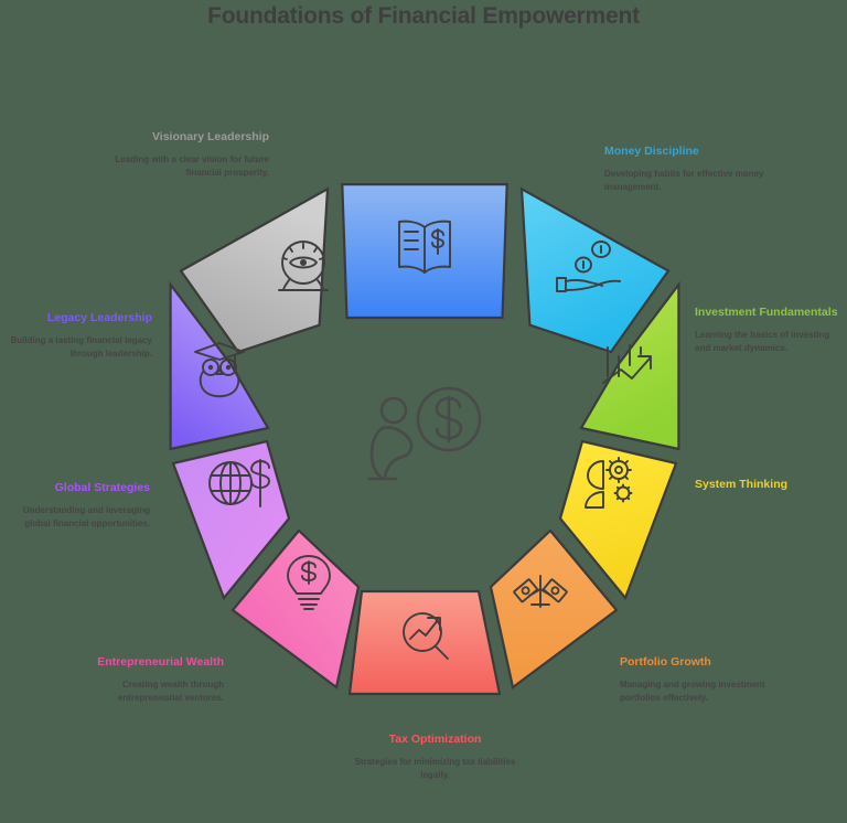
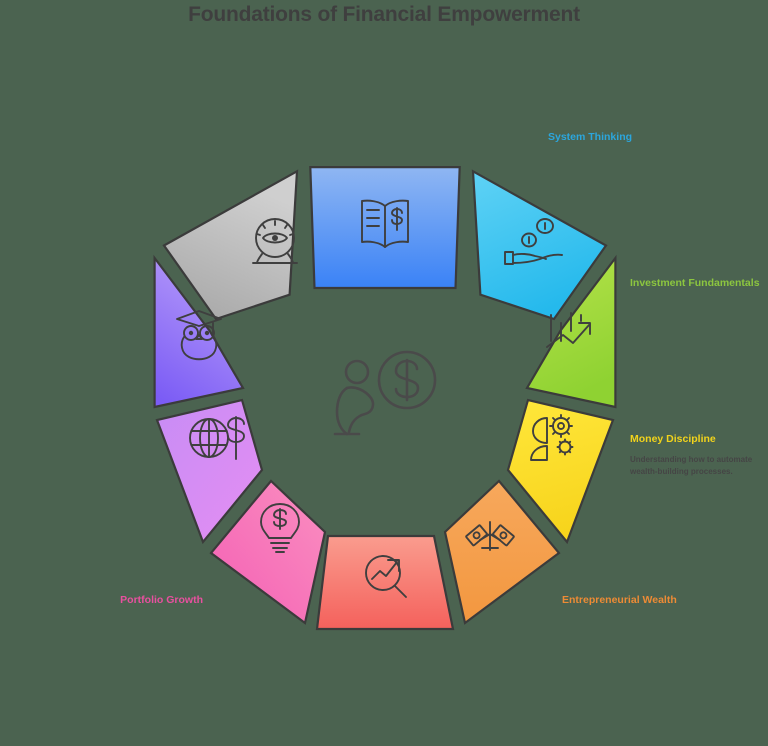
  Foundations of Financial Empowerment
- Money Discipline
+ System Thinking
- Developing habits for effective money management.
  Investment Fundamentals
- Learning the basics of investing and market dynamics.
- System Thinking
+ Money Discipline
+ Understanding how to automate wealth-building processes.
- Portfolio Growth
+ Entrepreneurial Wealth
- Managing and growing investment portfolios effectively.
- Tax Optimization
- Strategies for minimizing tax liabilities legally.
- Entrepreneurial Wealth
+ Portfolio Growth
- Creating wealth through entrepreneurial ventures.
- Global Strategies
- Understanding and leveraging global financial opportunities.
- Legacy Leadership
- Building a lasting financial legacy through leadership.
- Visionary Leadership
- Leading with a clear vision for future financial prosperity.
